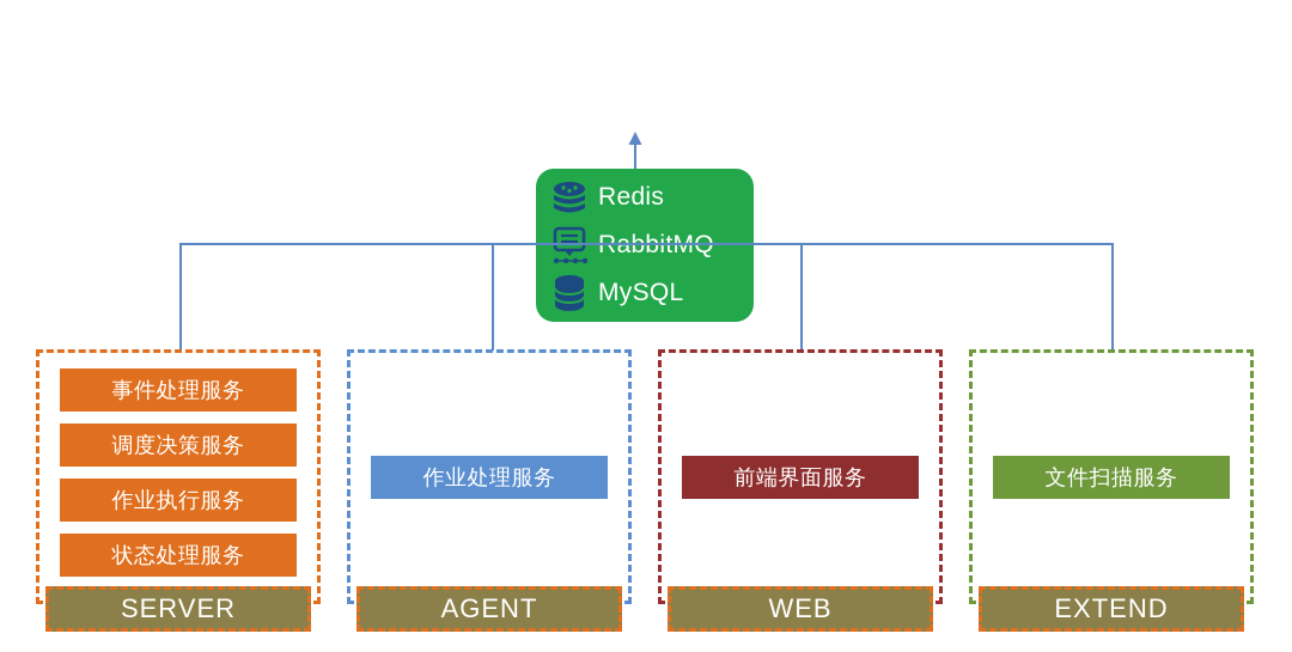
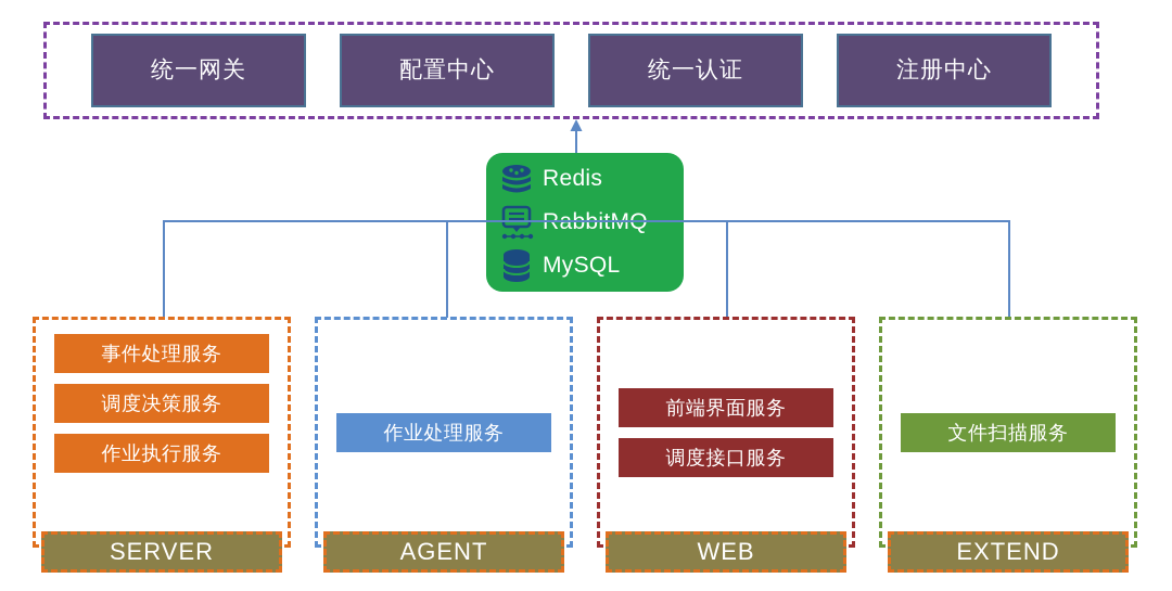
+ 统一网关
+ 配置中心
+ 统一认证
+ 注册中心
  Redis
  MySQL
  事件处理服务
  调度决策服务
  作业执行服务
- 状态处理服务
  SERVER
  作业处理服务
  AGENT
  前端界面服务
+ 调度接口服务
  WEB
  文件扫描服务
  EXTEND
